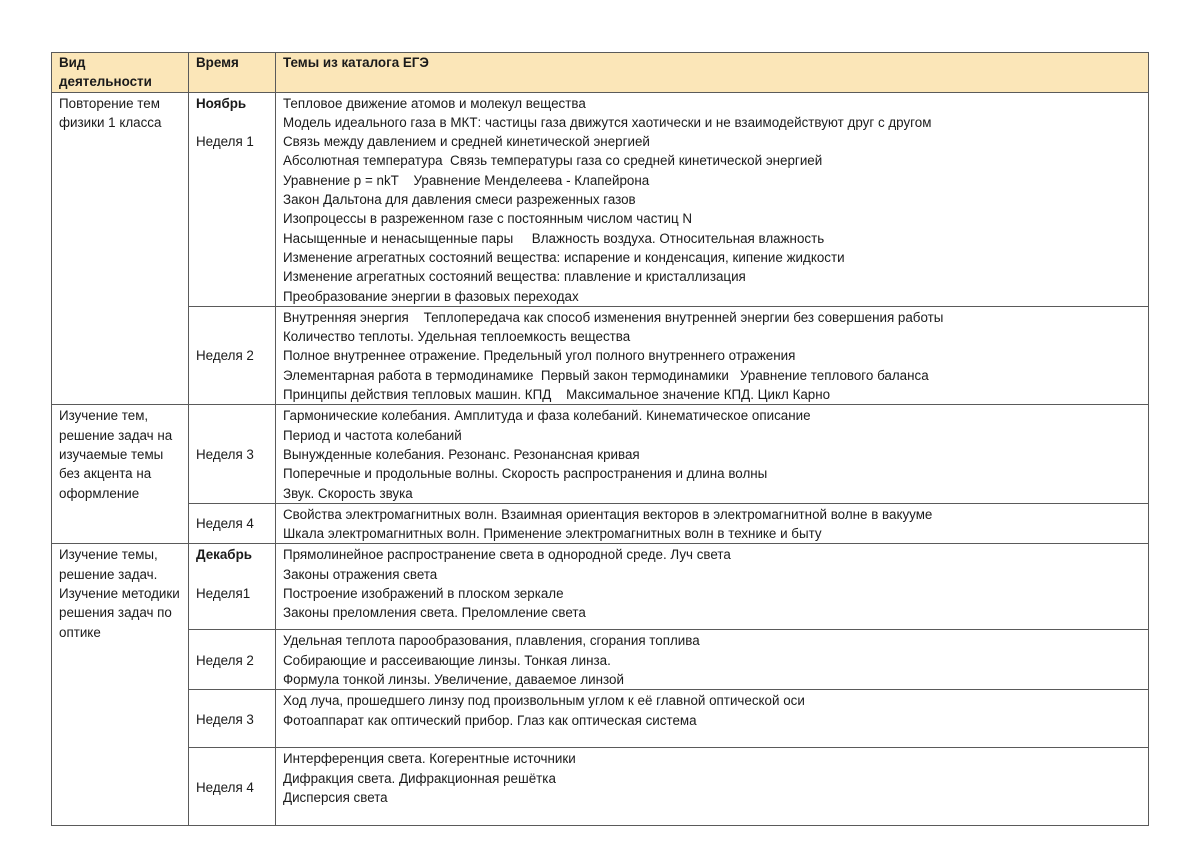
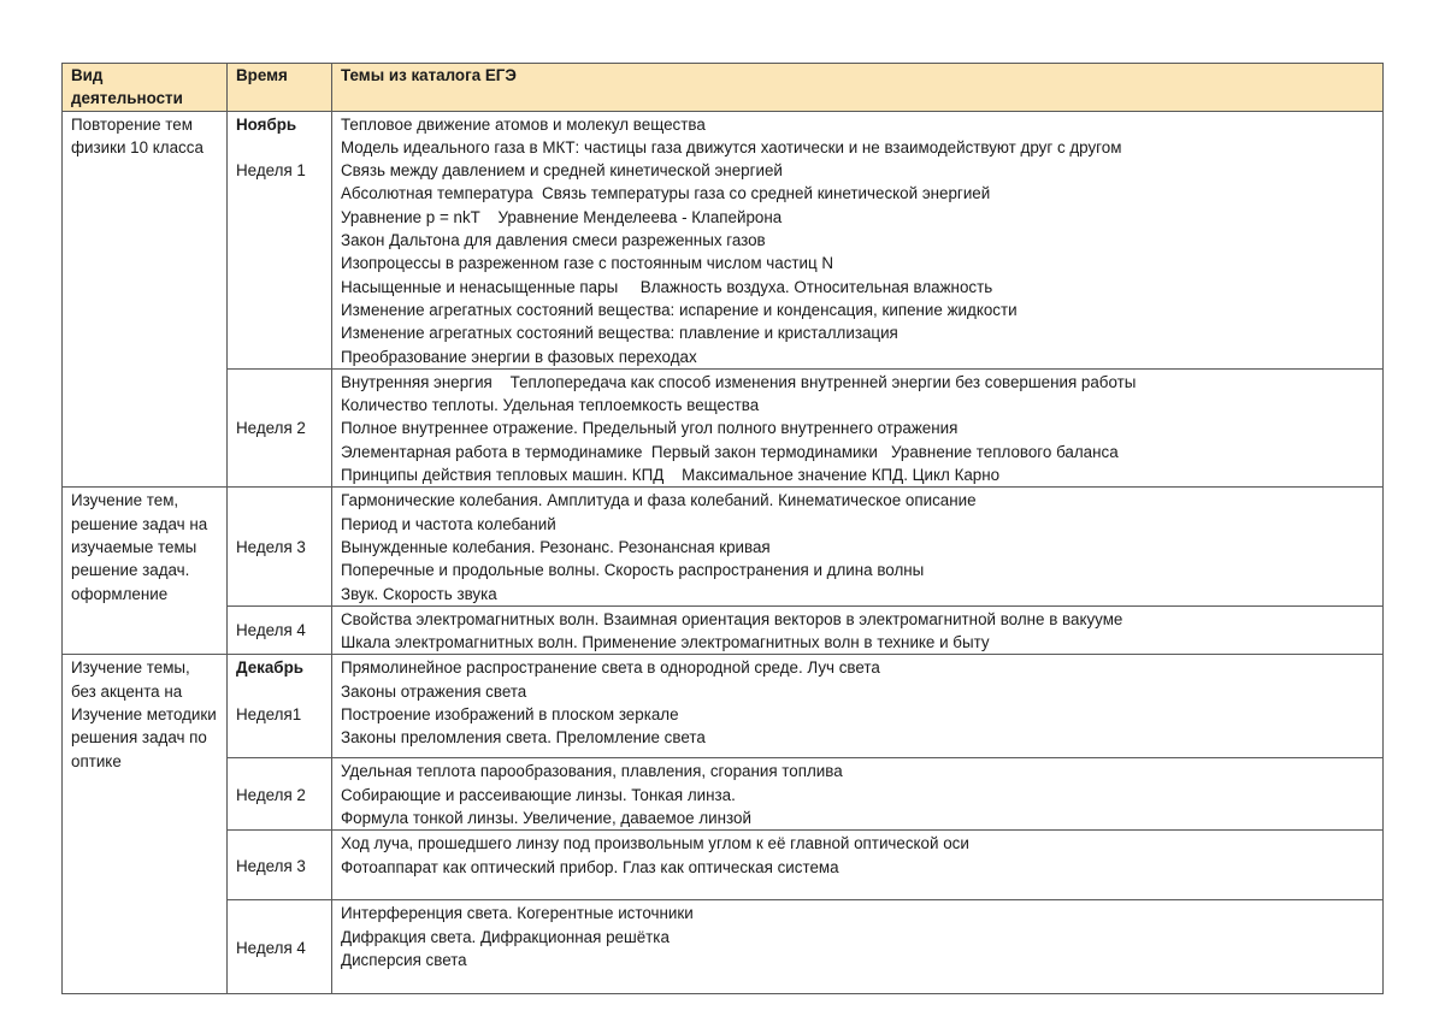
  Вид деятельности	Время	Темы из каталога ЕГЭ
- Повторение темфизики 1 класса	НоябрьНеделя 1	Тепловое движение атомов и молекул веществаМодель идеального газа в МКТ: частицы газа движутся хаотически и не взаимодействуют друг с другомСвязь между давлением и средней кинетической энергиейАбсолютная температура Связь температуры газа со средней кинетической энергиейУравнение p = nkT Уравнение Менделеева - КлапейронаЗакон Дальтона для давления смеси разреженных газовИзопроцессы в разреженном газе с постоянным числом частиц NНасыщенные и ненасыщенные пары Влажность воздуха. Относительная влажностьИзменение агрегатных состояний вещества: испарение и конденсация, кипение жидкостиИзменение агрегатных состояний вещества: плавление и кристаллизацияПреобразование энергии в фазовых переходах
+ Повторение темфизики 10 класса	НоябрьНеделя 1	Тепловое движение атомов и молекул веществаМодель идеального газа в МКТ: частицы газа движутся хаотически и не взаимодействуют друг с другомСвязь между давлением и средней кинетической энергиейАбсолютная температура Связь температуры газа со средней кинетической энергиейУравнение p = nkT Уравнение Менделеева - КлапейронаЗакон Дальтона для давления смеси разреженных газовИзопроцессы в разреженном газе с постоянным числом частиц NНасыщенные и ненасыщенные пары Влажность воздуха. Относительная влажностьИзменение агрегатных состояний вещества: испарение и конденсация, кипение жидкостиИзменение агрегатных состояний вещества: плавление и кристаллизацияПреобразование энергии в фазовых переходах
  Неделя 2	Внутренняя энергия Теплопередача как способ изменения внутренней энергии без совершения работыКоличество теплоты. Удельная теплоемкость веществаПолное внутреннее отражение. Предельный угол полного внутреннего отраженияЭлементарная работа в термодинамике Первый закон термодинамики Уравнение теплового балансаПринципы действия тепловых машин. КПД Максимальное значение КПД. Цикл Карно
- Изучение тем,решение задач наизучаемые темыбез акцента наоформление	Неделя 3	Гармонические колебания. Амплитуда и фаза колебаний. Кинематическое описаниеПериод и частота колебанийВынужденные колебания. Резонанс. Резонансная криваяПоперечные и продольные волны. Скорость распространения и длина волныЗвук. Скорость звука
+ Изучение тем,решение задач наизучаемые темырешение задач.оформление	Неделя 3	Гармонические колебания. Амплитуда и фаза колебаний. Кинематическое описаниеПериод и частота колебанийВынужденные колебания. Резонанс. Резонансная криваяПоперечные и продольные волны. Скорость распространения и длина волныЗвук. Скорость звука
  Неделя 4	Свойства электромагнитных волн. Взаимная ориентация векторов в электромагнитной волне в вакуумеШкала электромагнитных волн. Применение электромагнитных волн в технике и быту
- Изучение темы,решение задач.Изучение методикирешения задач пооптике	ДекабрьНеделя1	Прямолинейное распространение света в однородной среде. Луч светаЗаконы отражения светаПостроение изображений в плоском зеркалеЗаконы преломления света. Преломление света
+ Изучение темы,без акцента наИзучение методикирешения задач пооптике	ДекабрьНеделя1	Прямолинейное распространение света в однородной среде. Луч светаЗаконы отражения светаПостроение изображений в плоском зеркалеЗаконы преломления света. Преломление света
  Неделя 2	Удельная теплота парообразования, плавления, сгорания топливаСобирающие и рассеивающие линзы. Тонкая линза.Формула тонкой линзы. Увеличение, даваемое линзой
  Неделя 3	Ход луча, прошедшего линзу под произвольным углом к её главной оптической осиФотоаппарат как оптический прибор. Глаз как оптическая система
  Неделя 4	Интерференция света. Когерентные источникиДифракция света. Дифракционная решёткаДисперсия света
